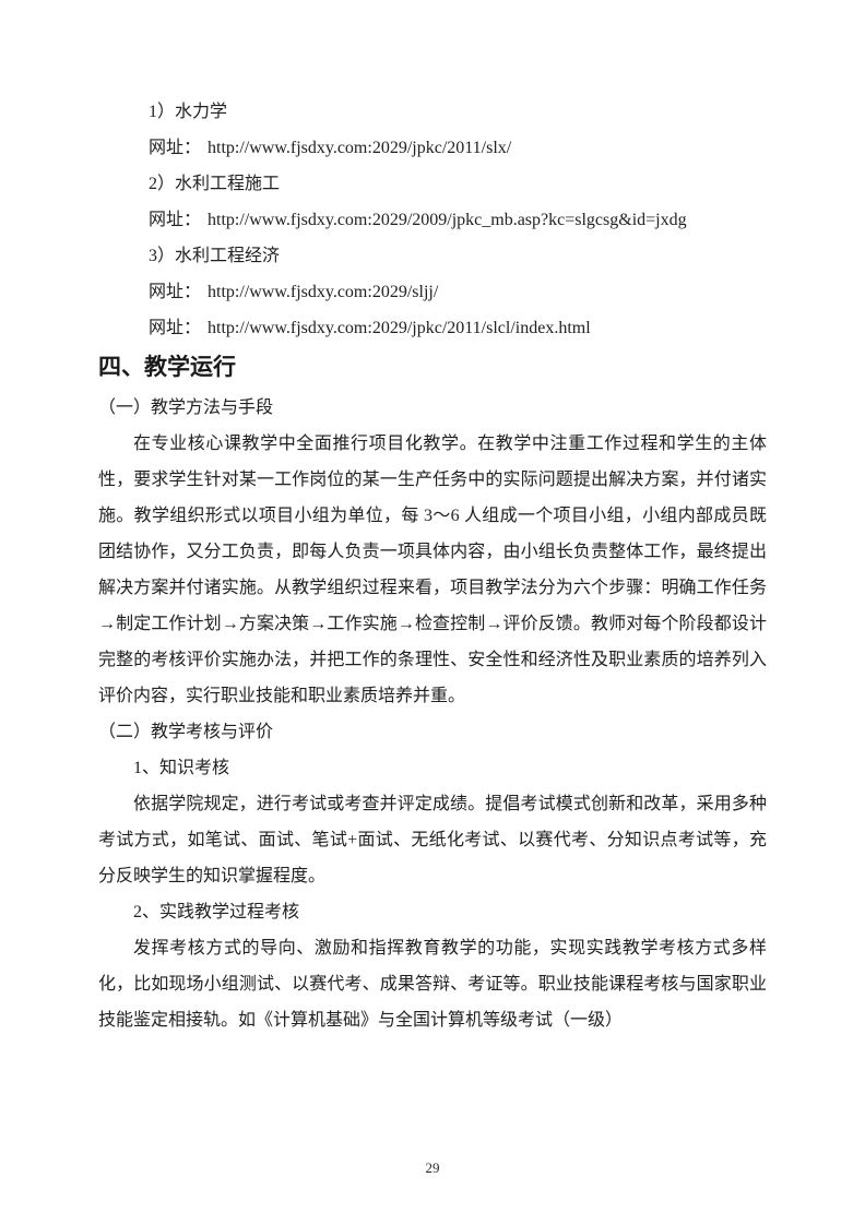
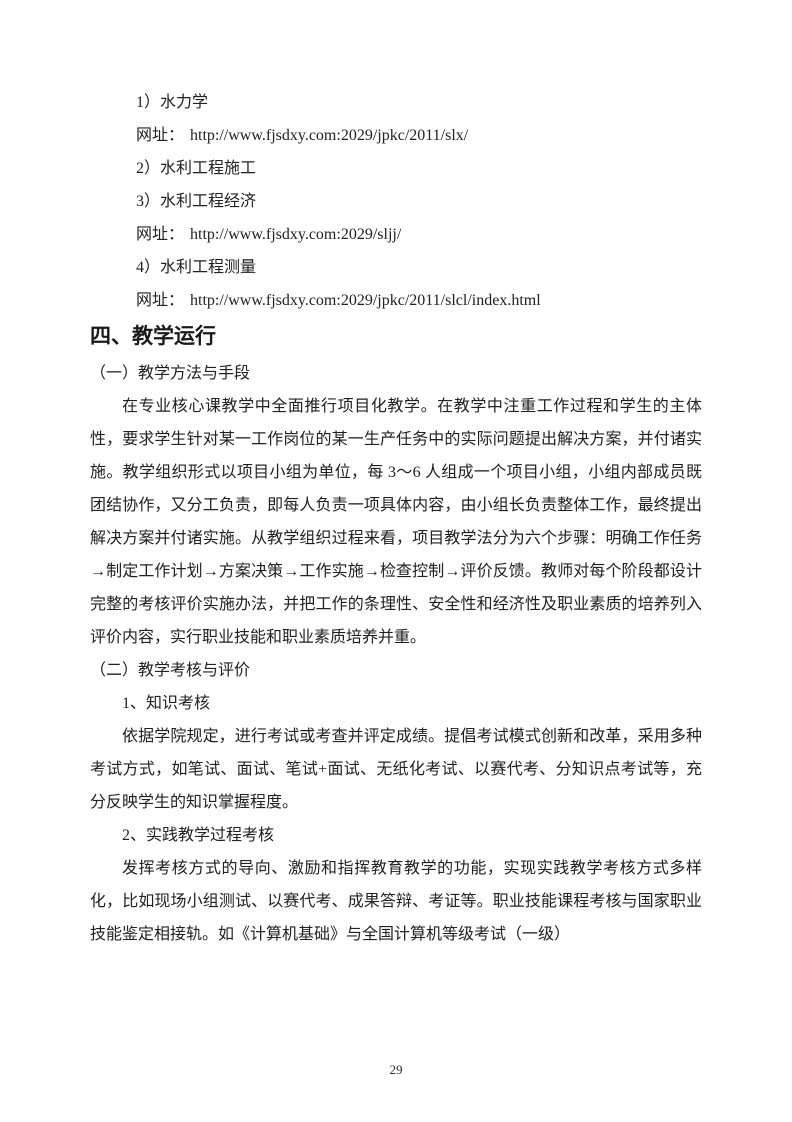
  1）水力学
  网址： http://www.fjsdxy.com:2029/jpkc/2011/slx/
  2）水利工程施工
- 网址： http://www.fjsdxy.com:2029/2009/jpkc_mb.asp?kc=slgcsg&id=jxdg
  3）水利工程经济
  网址： http://www.fjsdxy.com:2029/sljj/
+ 4）水利工程测量
  网址： http://www.fjsdxy.com:2029/jpkc/2011/slcl/index.html
  四、教学运行
  （一）教学方法与手段
  在专业核心课教学中全面推行项目化教学。在教学中注重工作过程和学生的主体性，要求学生针对某一工作岗位的某一生产任务中的实际问题提出解决方案，并付诸实施。教学组织形式以项目小组为单位，每 3～6 人组成一个项目小组，小组内部成员既团结协作，又分工负责，即每人负责一项具体内容，由小组长负责整体工作，最终提出解决方案并付诸实施。从教学组织过程来看，项目教学法分为六个步骤：明确工作任务→制定工作计划→方案决策→工作实施→检查控制→评价反馈。教师对每个阶段都设计完整的考核评价实施办法，并把工作的条理性、安全性和经济性及职业素质的培养列入评价内容，实行职业技能和职业素质培养并重。
  （二）教学考核与评价
  1、知识考核
  依据学院规定，进行考试或考查并评定成绩。提倡考试模式创新和改革，采用多种考试方式，如笔试、面试、笔试+面试、无纸化考试、以赛代考、分知识点考试等，充分反映学生的知识掌握程度。
  2、实践教学过程考核
  发挥考核方式的导向、激励和指挥教育教学的功能，实现实践教学考核方式多样化，比如现场小组测试、以赛代考、成果答辩、考证等。职业技能课程考核与国家职业技能鉴定相接轨。如《计算机基础》与全国计算机等级考试（一级）
  29
